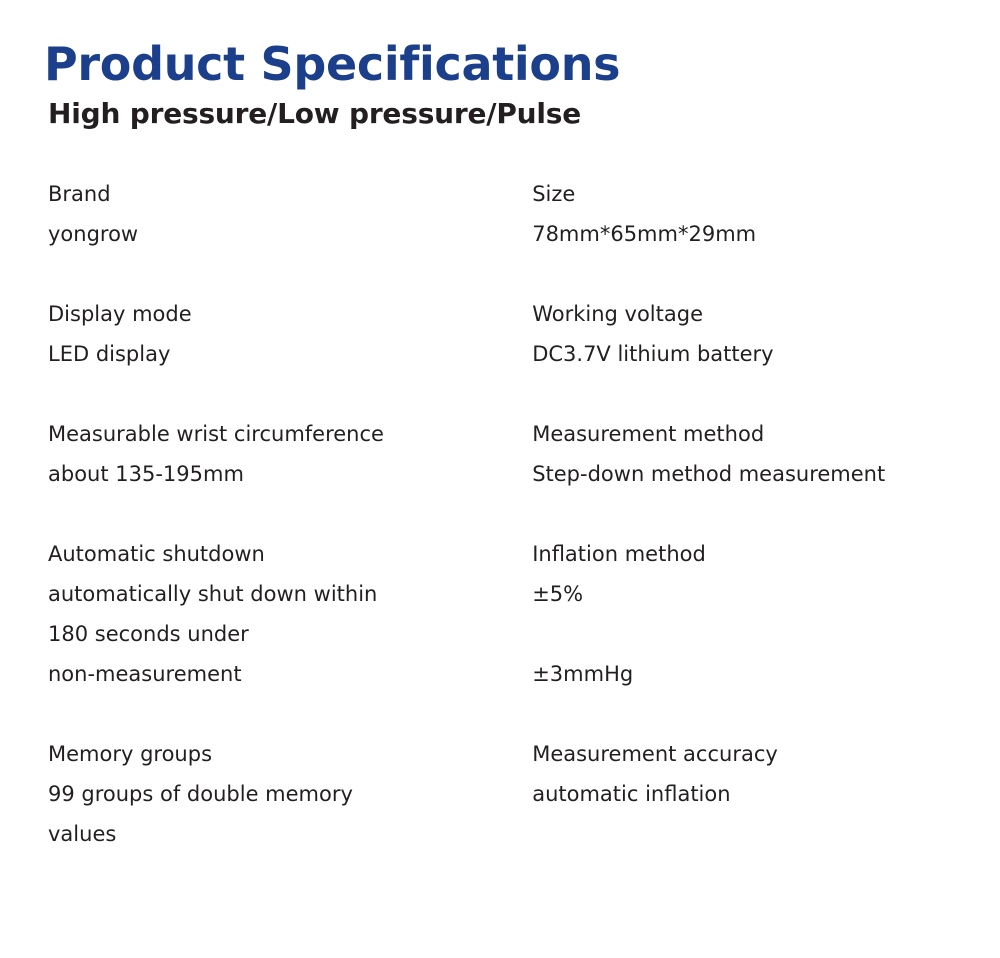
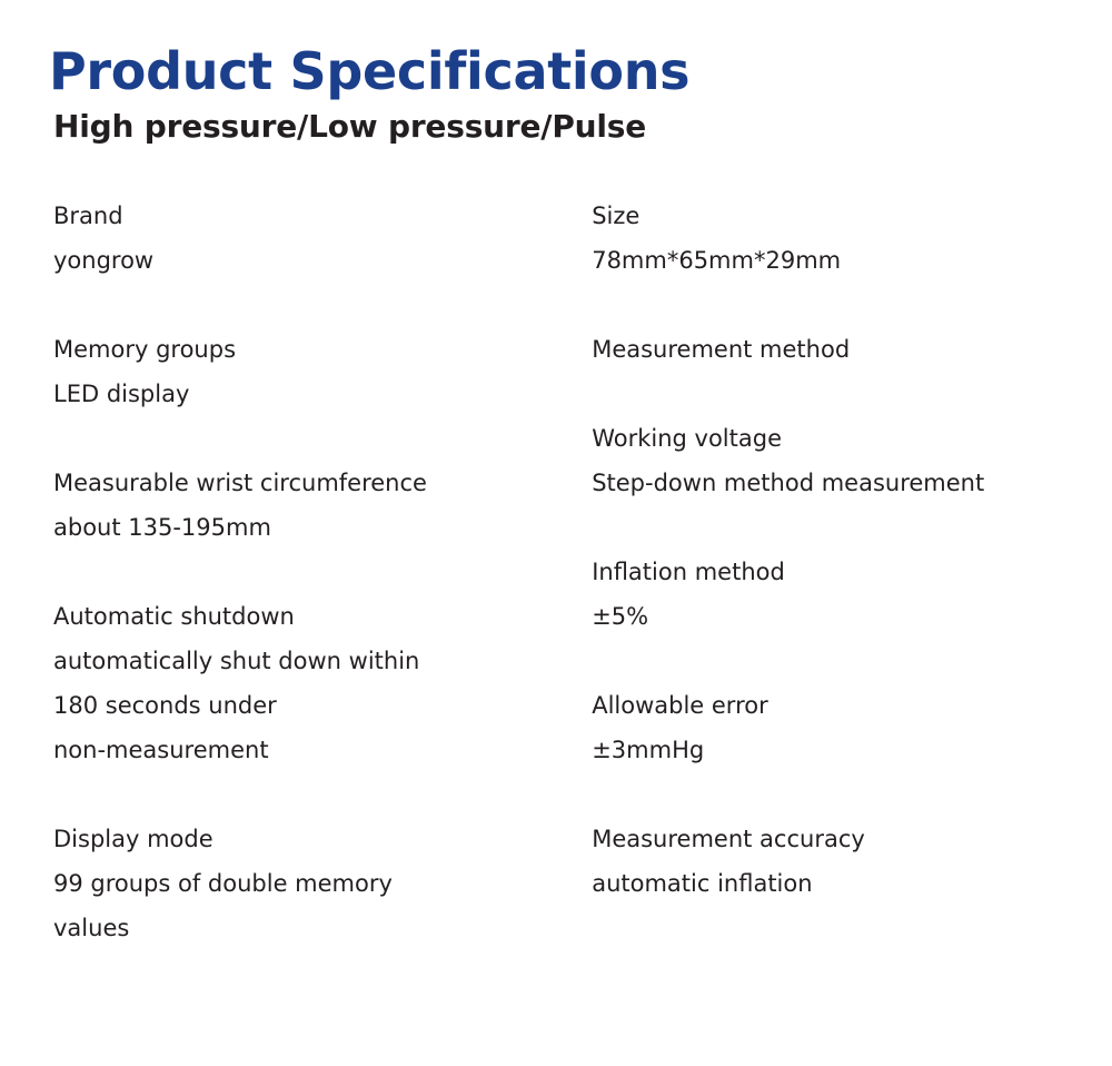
  Product Specifications
  High pressure/Low pressure/Pulse
  Brand
  yongrow
- Display mode
+ Memory groups
  LED display
  Measurable wrist circumference
  about 135-195mm
  Automatic shutdown
  automatically shut down within
  180 seconds under
  non-measurement
- Memory groups
+ Display mode
  99 groups of double memory
  values
  Size
  78mm*65mm*29mm
- Working voltage
+ Measurement method
- DC3.7V lithium battery
- Measurement method
+ Working voltage
  Step-down method measurement
  Inflation method
  ±5%
+ Allowable error
  ±3mmHg
  Measurement accuracy
  automatic inflation
